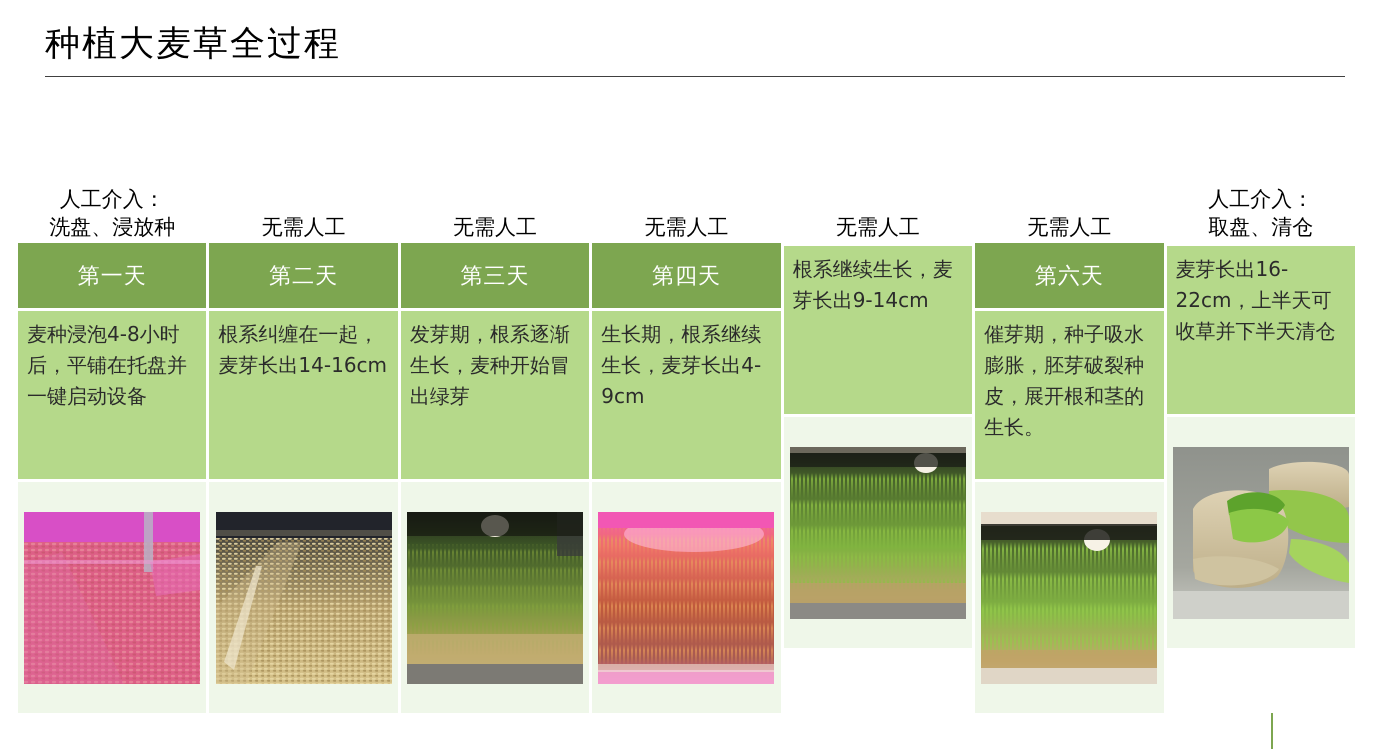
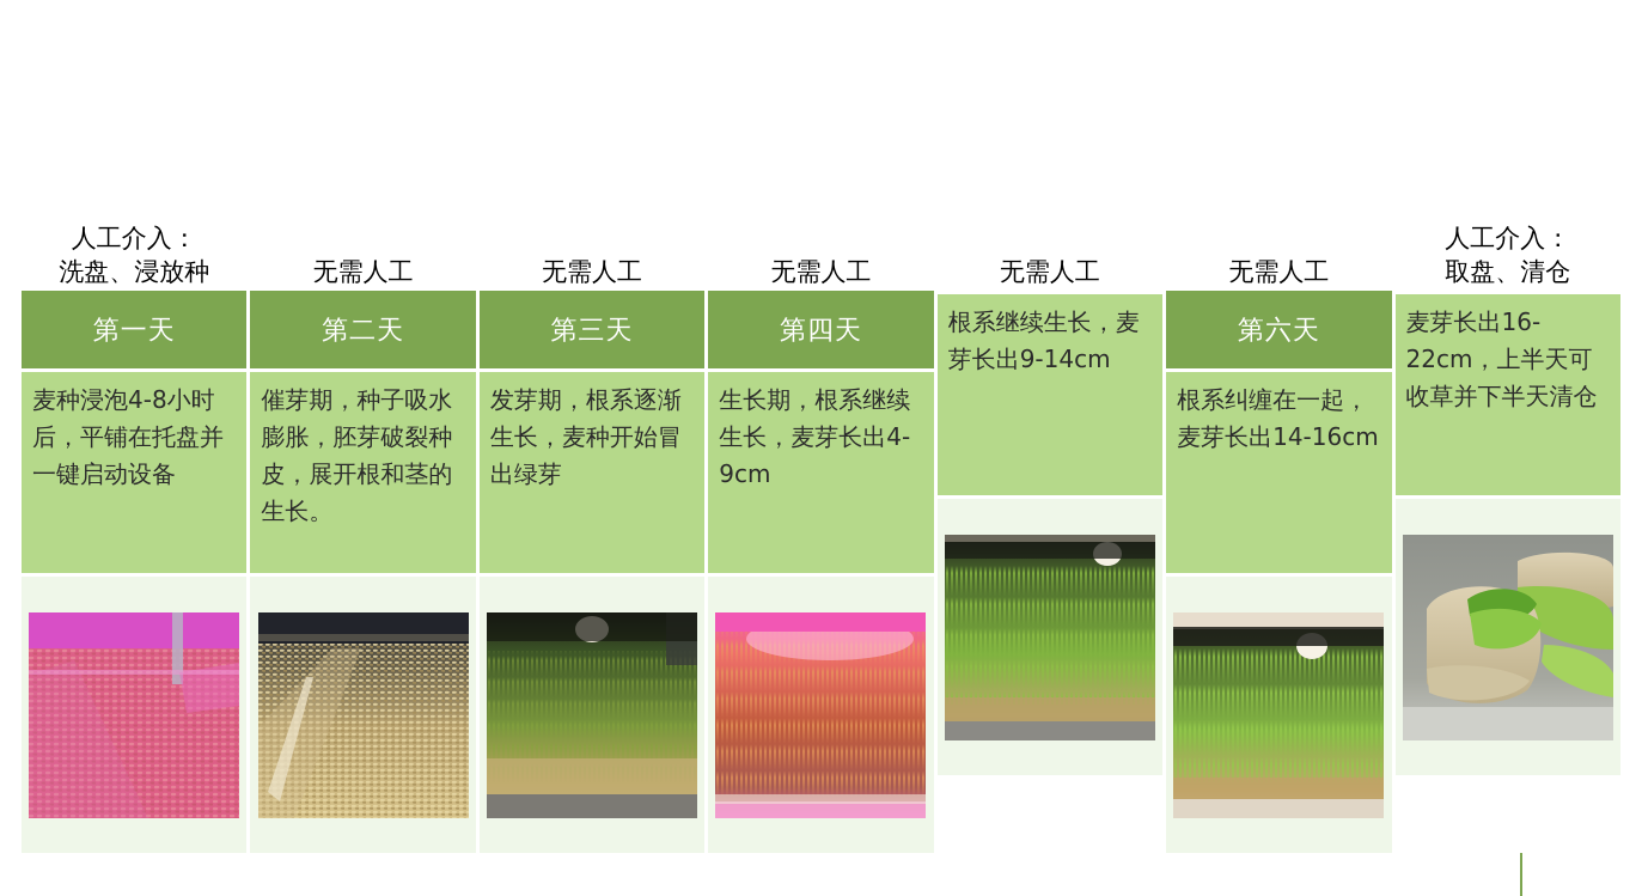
- 种植大麦草全过程
  人工介入：
  洗盘、浸放种
  第一天
  麦种浸泡4-8小时后，平铺在托盘并一键启动设备
  无需人工
  第二天
- 根系纠缠在一起，麦芽长出14-16cm
+ 催芽期，种子吸水膨胀，胚芽破裂种皮，展开根和茎的生长。
  无需人工
  第三天
  发芽期，根系逐渐生长，麦种开始冒出绿芽
  无需人工
  第四天
  生长期，根系继续生长，麦芽长出4-9cm
  无需人工
  根系继续生长，麦芽长出9-14cm
  无需人工
  第六天
- 催芽期，种子吸水膨胀，胚芽破裂种皮，展开根和茎的生长。
+ 根系纠缠在一起，麦芽长出14-16cm
  人工介入：
  取盘、清仓
  麦芽长出16-22cm，上半天可收草并下半天清仓
